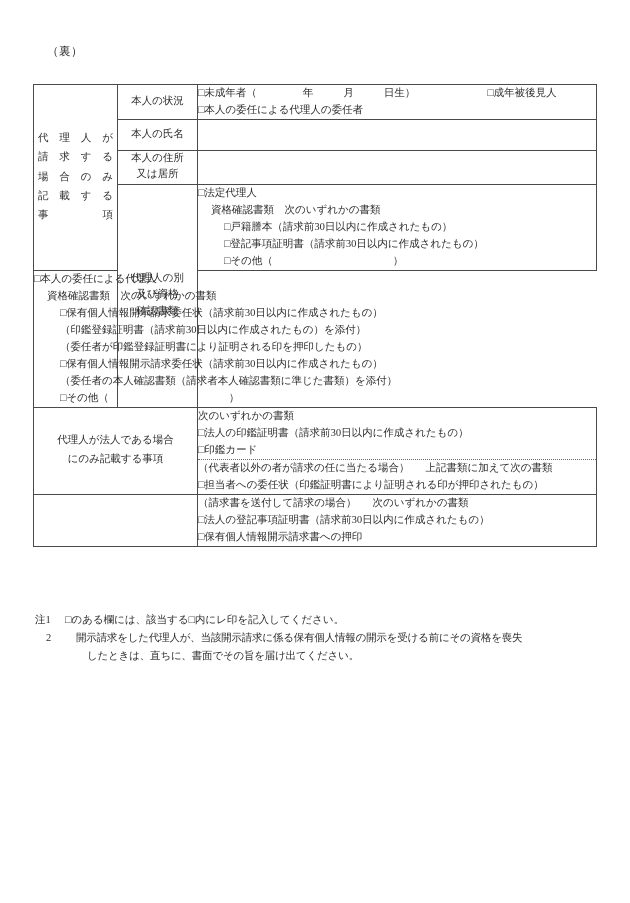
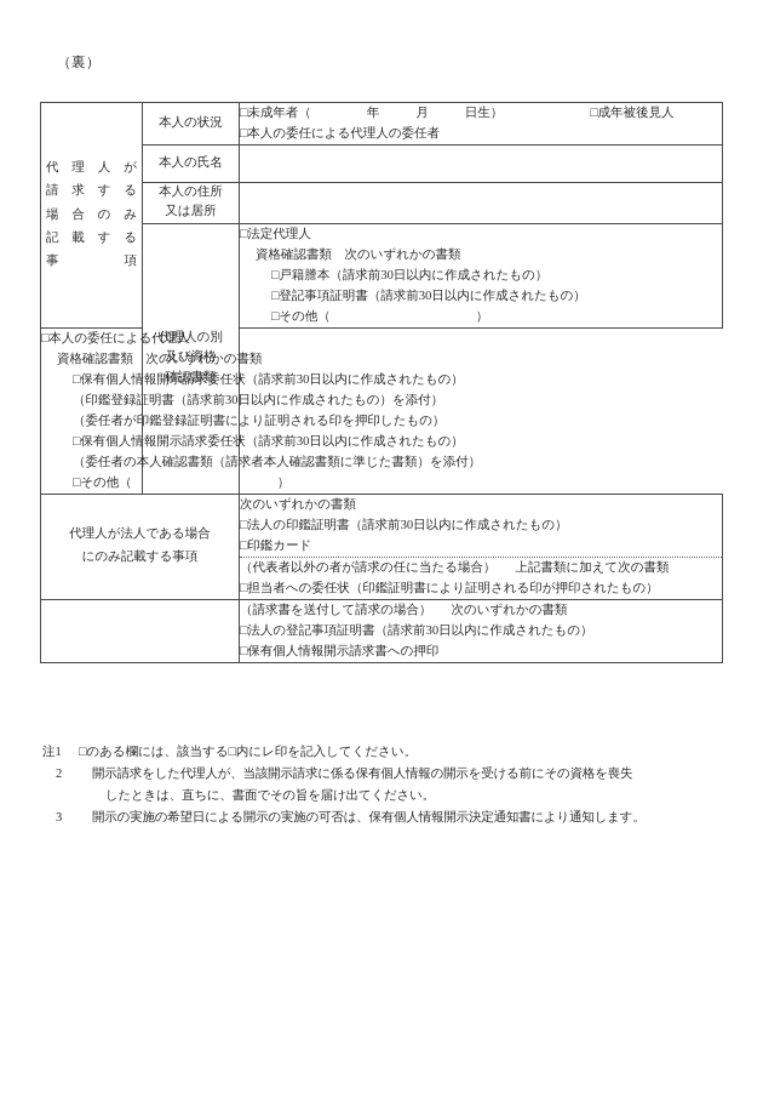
  （裏）
  代理人が 請求する 場合のみ 記載する 事項	本人の状況	□未成年者（ 年 月 日生） □成年被後見人 □本人の委任による代理人の委任者
  本人の氏名
  本人の住所 又は居所
  代理人の別 及び資格 確認書類	□法定代理人 資格確認書類 次のいずれかの書類 □戸籍謄本（請求前30日以内に作成されたもの） □登記事項証明書（請求前30日以内に作成されたもの） □その他（ ）
  □本人の委任による代理人 資格確認書類 次のいずれかの書類 □保有個人情報開示請求委任状（請求前30日以内に作成されたもの） （印鑑登録証明書（請求前30日以内に作成されたもの）を添付） （委任者が印鑑登録証明書により証明される印を押印したもの） □保有個人情報開示請求委任状（請求前30日以内に作成されたもの） （委任者の本人確認書類（請求者本人確認書類に準じた書類）を添付） □その他（ ）
  代理人が法人である場合 にのみ記載する事項	次のいずれかの書類 □法人の印鑑証明書（請求前30日以内に作成されたもの） □印鑑カード
  （代表者以外の者が請求の任に当たる場合） 上記書類に加えて次の書類 □担当者への委任状（印鑑証明書により証明される印が押印されたもの）
  	（請求書を送付して請求の場合） 次のいずれかの書類 □法人の登記事項証明書（請求前30日以内に作成されたもの） □保有個人情報開示請求書への押印
  注1
  □のある欄には、該当する□内にレ印を記入してください。
  2
  開示請求をした代理人が、当該開示請求に係る保有個人情報の開示を受ける前にその資格を喪失
  したときは、直ちに、書面でその旨を届け出てください。
+ 3
+ 開示の実施の希望日による開示の実施の可否は、保有個人情報開示決定通知書により通知します。
